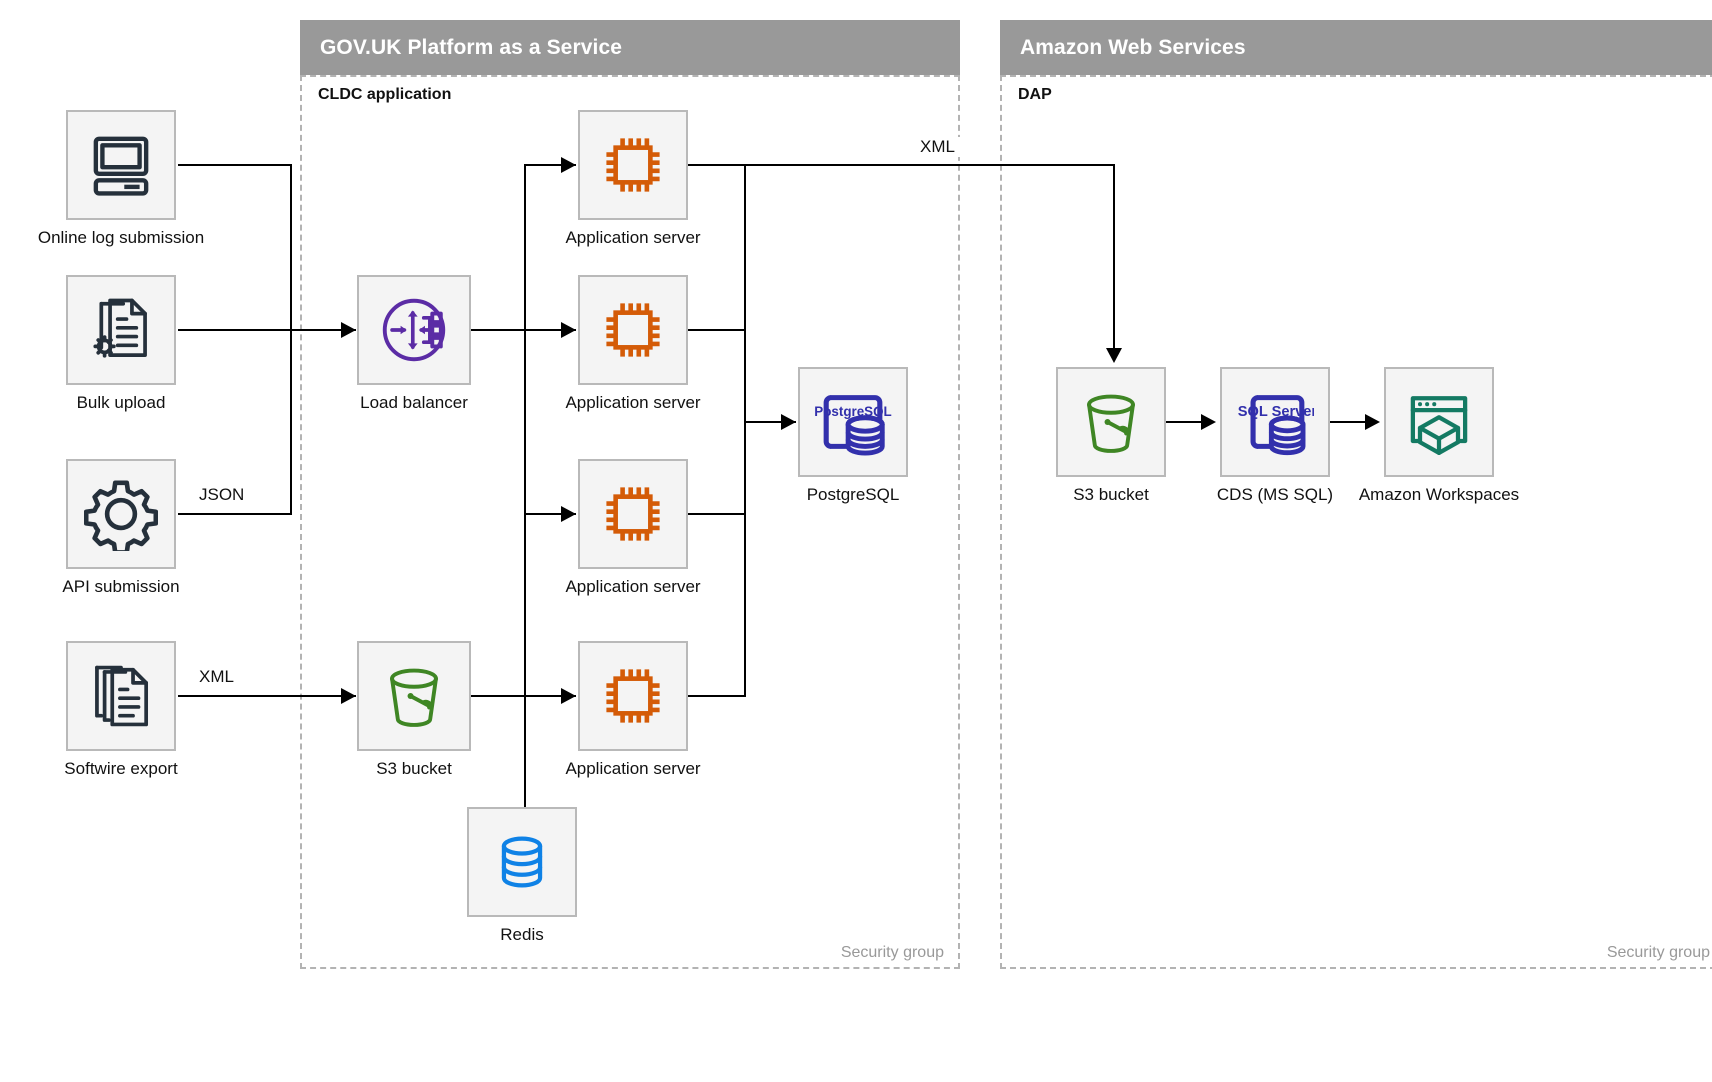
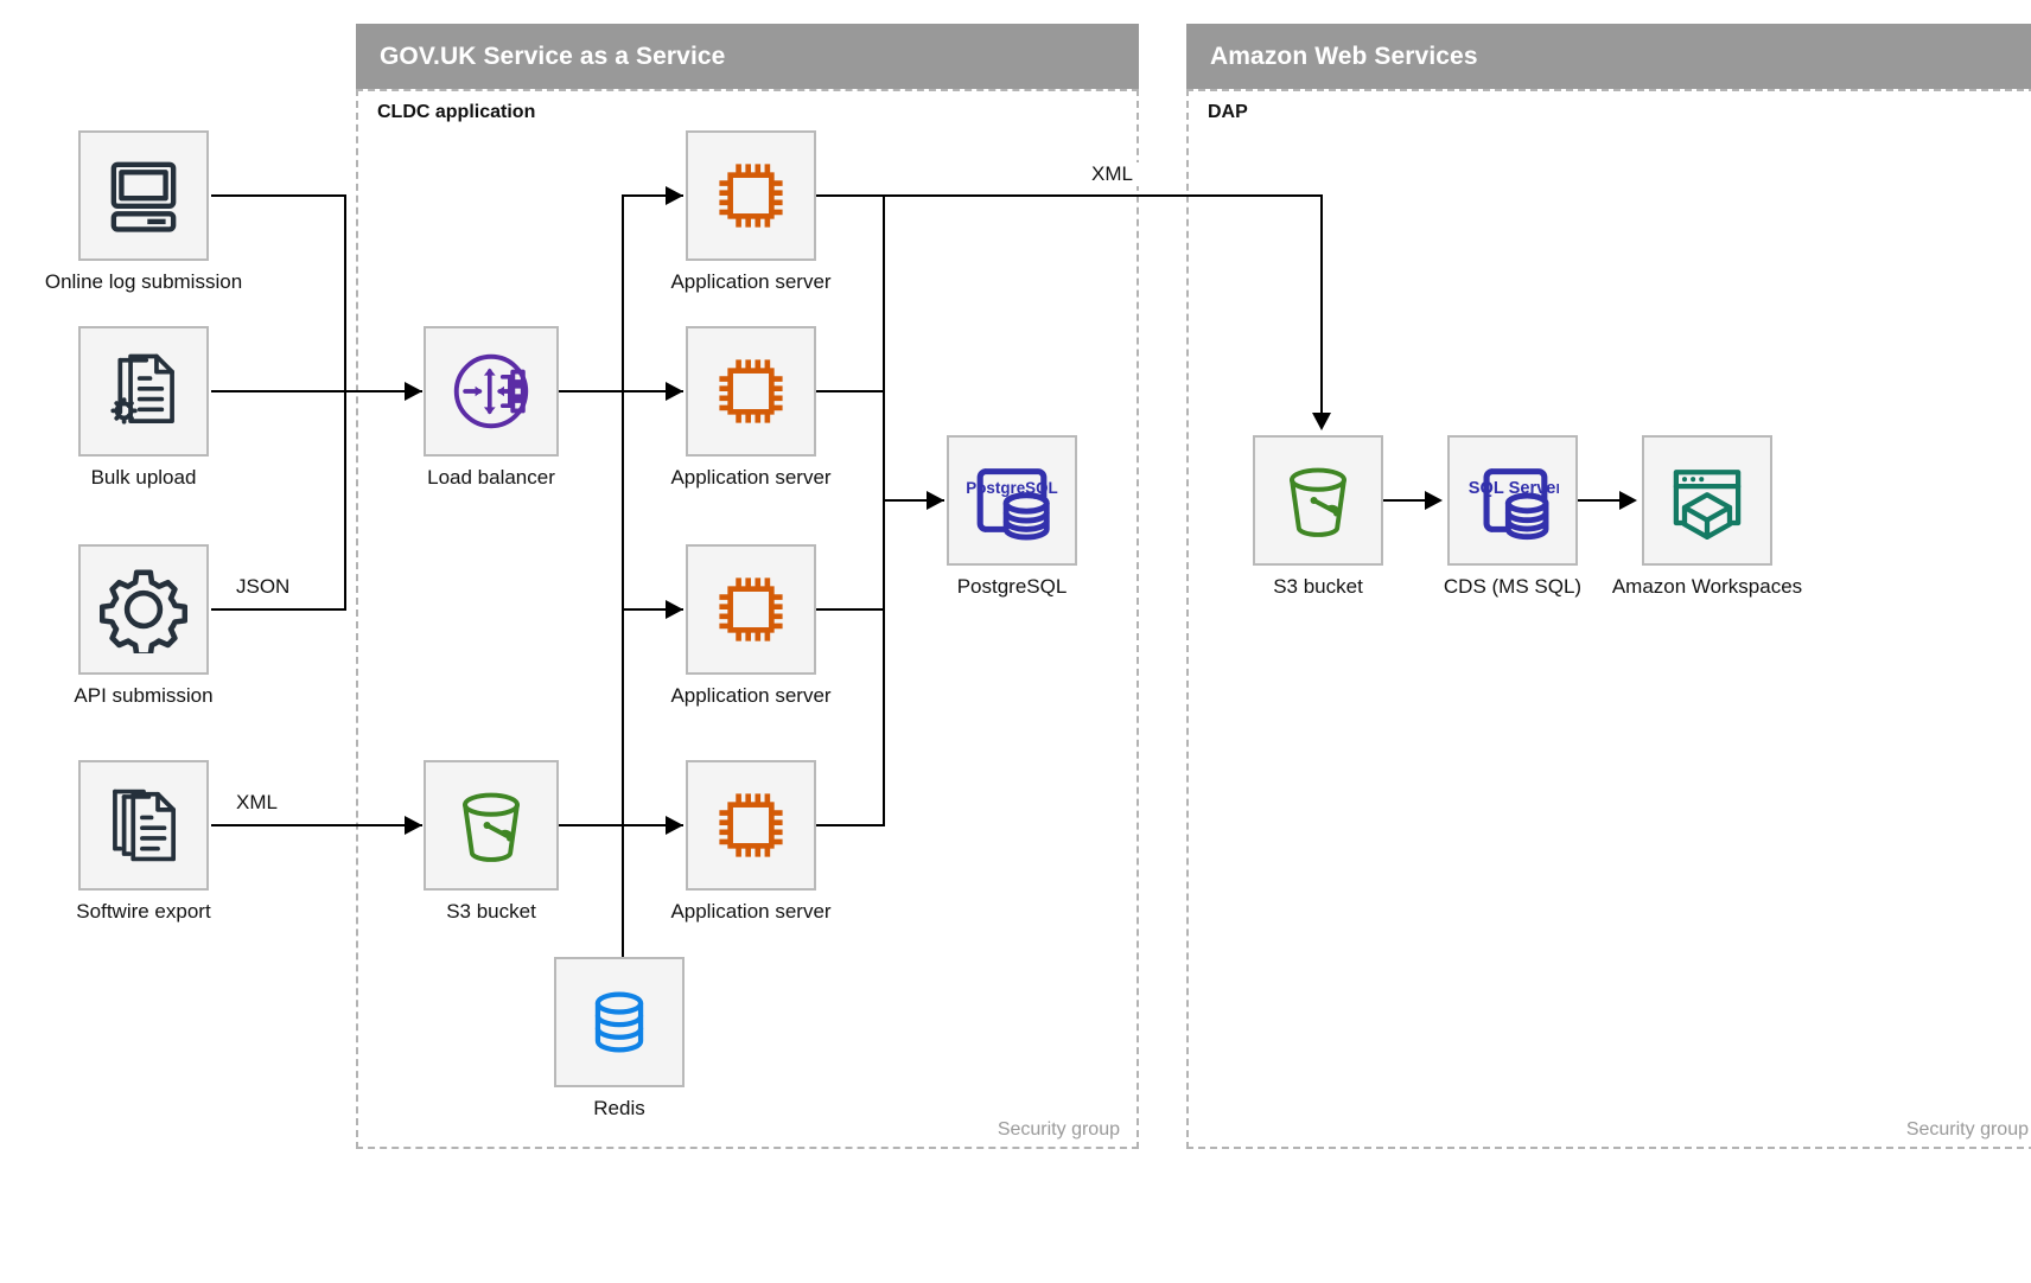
- GOV.UK Platform as a Service
+ GOV.UK Service as a Service
  CLDC application
  Security group
  Amazon Web Services
  DAP
  Security group
  JSON
  XML
  XML
  Online log submission
  Bulk upload
  API submission
  Softwire export
  Load balancer
  Application server
  Application server
  Application server
  Application server
  PostgreSQL
  PostgreSQL
  S3 bucket
  Redis
  S3 bucket
  SQL Serve
  CDS (MS SQL)
  Amazon Workspaces
